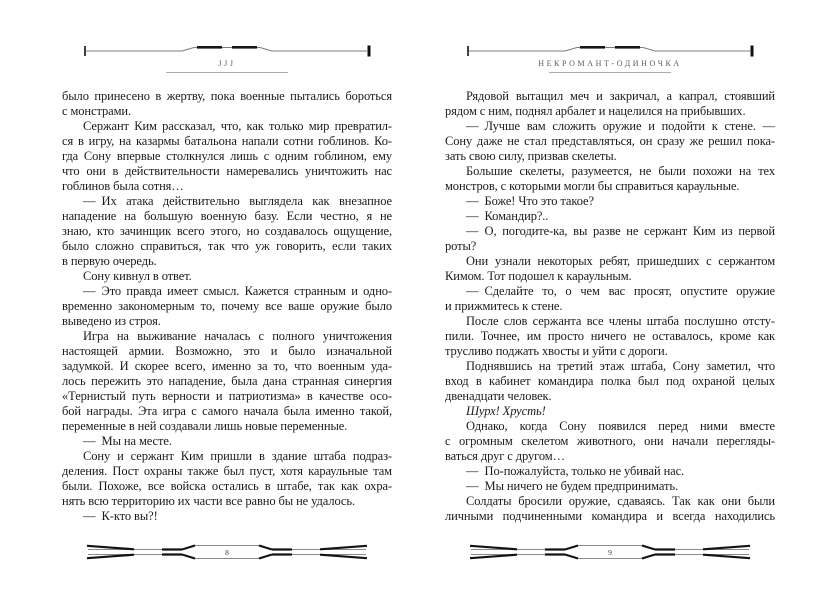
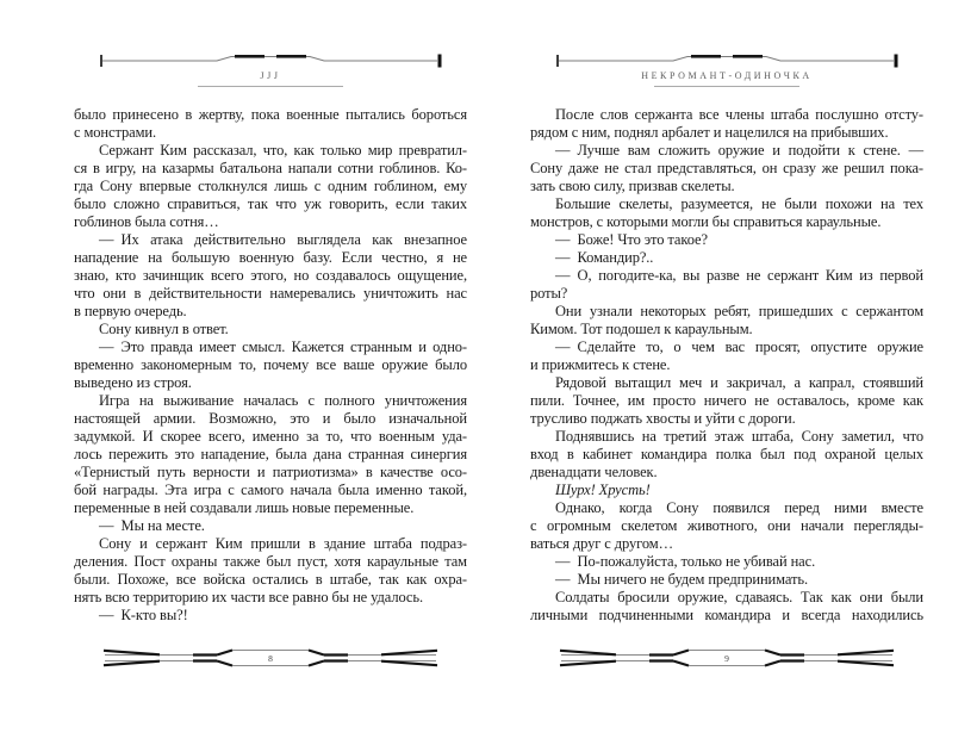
  JJJ
  было принесено в жертву, пока военные пытались бороться
  с монстрами.
  Сержант Ким рассказал, что, как только мир превратил-
  ся в игру, на казармы батальона напали сотни гоблинов. Ко-
  гда Сону впервые столкнулся лишь с одним гоблином, ему
- что они в действительности намеревались уничтожить нас
+ было сложно справиться, так что уж говорить, если таких
  гоблинов была сотня…
  — Их атака действительно выглядела как внезапное
  нападение на большую военную базу. Если честно, я не
  знаю, кто зачинщик всего этого, но создавалось ощущение,
- было сложно справиться, так что уж говорить, если таких
+ что они в действительности намеревались уничтожить нас
  в первую очередь.
  Сону кивнул в ответ.
  — Это правда имеет смысл. Кажется странным и одно-
  временно закономерным то, почему все ваше оружие было
  выведено из строя.
  Игра на выживание началась с полного уничтожения
  настоящей армии. Возможно, это и было изначальной
  задумкой. И скорее всего, именно за то, что военным уда-
  лось пережить это нападение, была дана странная синергия
  «Тернистый путь верности и патриотизма» в качестве осо-
  бой награды. Эта игра с самого начала была именно такой,
  переменные в ней создавали лишь новые переменные.
  — Мы на месте.
  Сону и сержант Ким пришли в здание штаба подраз-
  деления. Пост охраны также был пуст, хотя караульные там
  были. Похоже, все войска остались в штабе, так как охра-
  нять всю территорию их части все равно бы не удалось.
  — К-кто вы?!
  8
  НЕКРОМАНТ-ОДИНОЧКА
- Рядовой вытащил меч и закричал, а капрал, стоявший
+ После слов сержанта все члены штаба послушно отсту-
  рядом с ним, поднял арбалет и нацелился на прибывших.
  — Лучше вам сложить оружие и подойти к стене. —
  Сону даже не стал представляться, он сразу же решил пока-
  зать свою силу, призвав скелеты.
  Большие скелеты, разумеется, не были похожи на тех
  монстров, с которыми могли бы справиться караульные.
  — Боже! Что это такое?
  — Командир?..
  — О, погодите-ка, вы разве не сержант Ким из первой
  роты?
  Они узнали некоторых ребят, пришедших с сержантом
  Кимом. Тот подошел к караульным.
  — Сделайте то, о чем вас просят, опустите оружие
  и прижмитесь к стене.
- После слов сержанта все члены штаба послушно отсту-
+ Рядовой вытащил меч и закричал, а капрал, стоявший
  пили. Точнее, им просто ничего не оставалось, кроме как
  трусливо поджать хвосты и уйти с дороги.
  Поднявшись на третий этаж штаба, Сону заметил, что
  вход в кабинет командира полка был под охраной целых
  двенадцати человек.
  Шурх! Хрусть!
  Однако, когда Сону появился перед ними вместе
  с огромным скелетом животного, они начали перегляды-
  ваться друг с другом…
  — По-пожалуйста, только не убивай нас.
  — Мы ничего не будем предпринимать.
  Солдаты бросили оружие, сдаваясь. Так как они были
  личными подчиненными командира и всегда находились
  9
